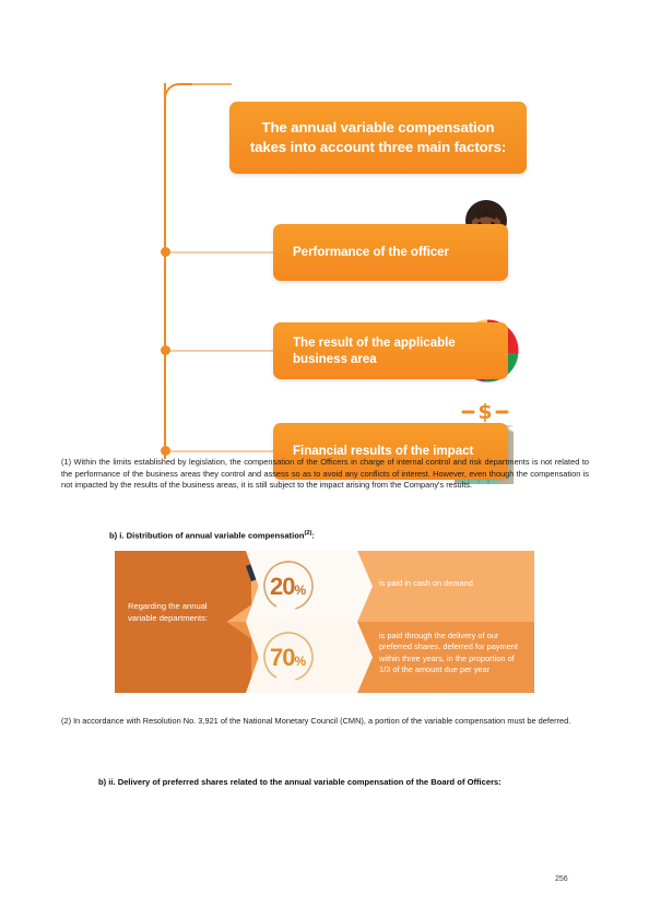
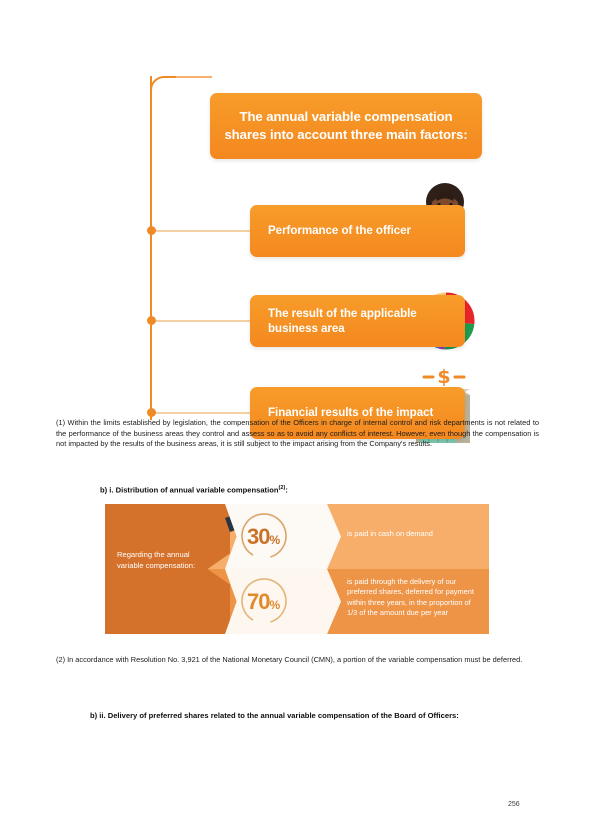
  $
- The annual variable compensation takes into account three main factors:
+ The annual variable compensation shares into account three main factors:
  Performance of the officer
  The result of the applicable business area
  Financial results of the impact
  (1) Within the limits established by legislation, the compensation of the Officers in charge of internal control and risk departments is not related to the performance of the business areas they control and assess so as to avoid any conflicts of interest. However, even though the compensation is not impacted by the results of the business areas, it is still subject to the impact arising from the Company's results.
  b) i. Distribution of annual variable compensation :
- Regarding the annual variable departments:
+ Regarding the annual variable compensation:
- 20%
+ 30%
  70%
  is paid in cash on demand
  is paid through the delivery of our preferred shares, deferred for payment within three years, in the proportion of 1/3 of the amount due per year
  (2) In accordance with Resolution No. 3,921 of the National Monetary Council (CMN), a portion of the variable compensation must be deferred.
  b) ii. Delivery of preferred shares related to the annual variable compensation of the Board of Officers:
